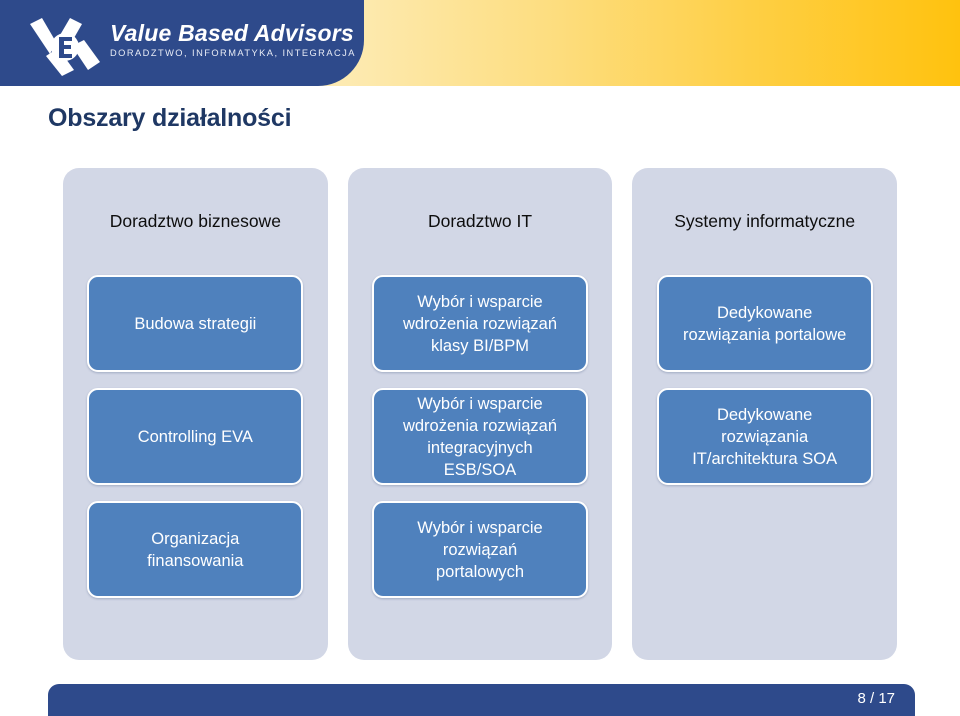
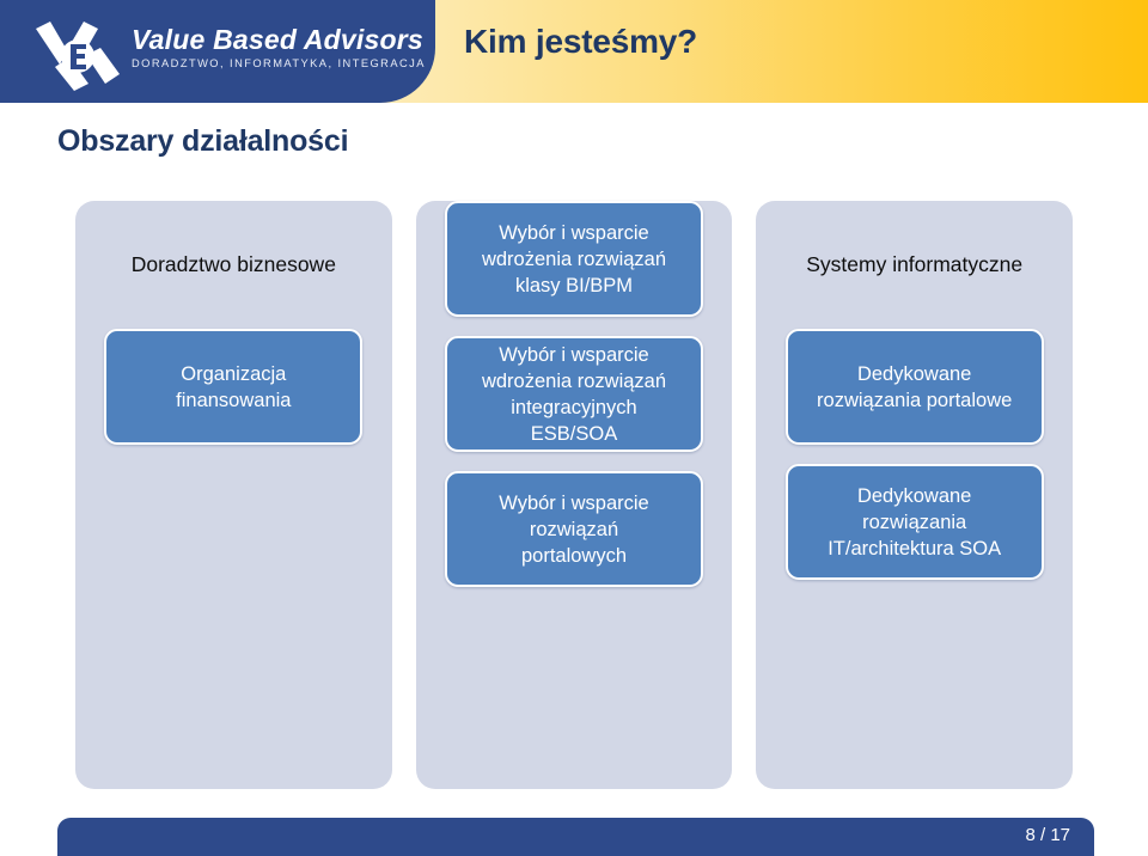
  Value Based Advisors
  DORADZTWO, INFORMATYKA, INTEGRACJA
+ Kim jesteśmy?
  Obszary działalności
  Doradztwo biznesowe
- Budowa strategii
- Controlling EVA
  Organizacja
  finansowania
- Doradztwo IT
  Wybór i wsparcie
  wdrożenia rozwiązań
  klasy BI/BPM
  Wybór i wsparcie
  wdrożenia rozwiązań
  integracyjnych
  ESB/SOA
  Wybór i wsparcie
  rozwiązań
  portalowych
  Systemy informatyczne
  Dedykowane
  rozwiązania portalowe
  Dedykowane
  rozwiązania
  IT/architektura SOA
  8 / 17
